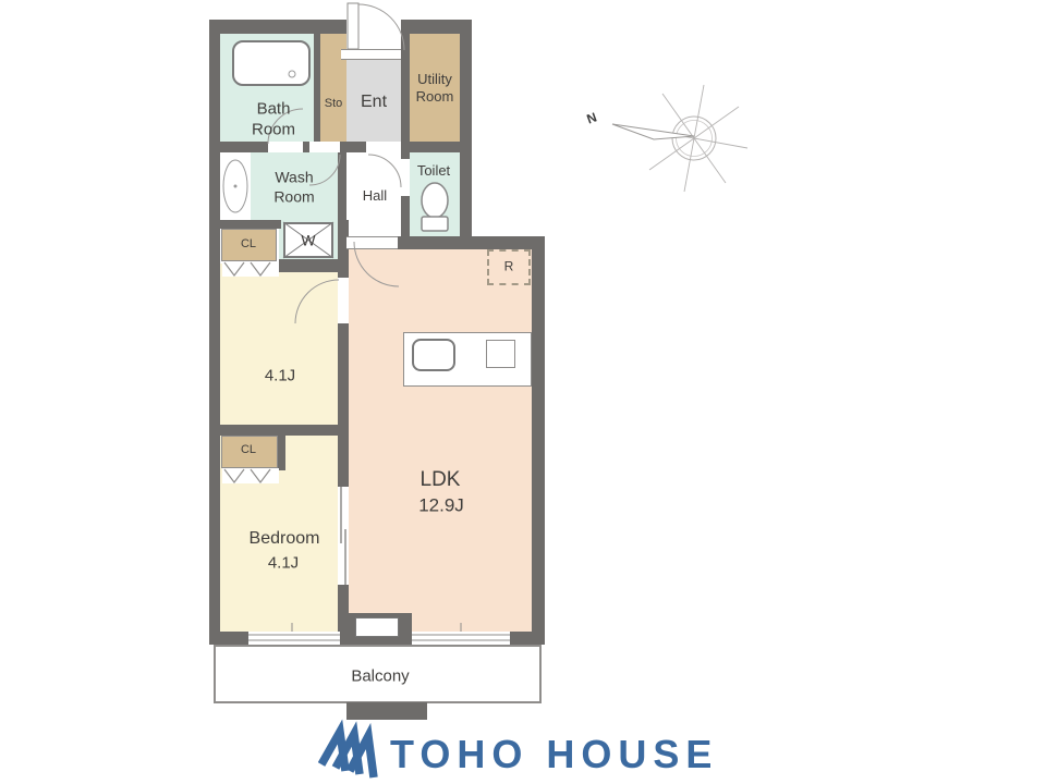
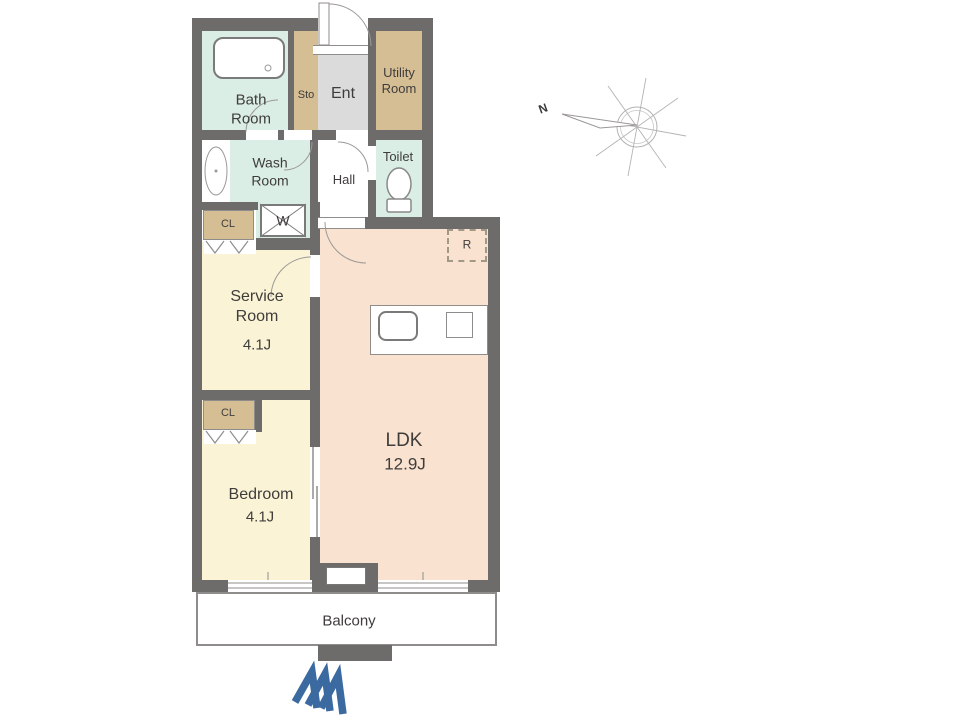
  Bath Room
  Sto
  Ent
  Utility Room
  Wash Room
  Hall
  Toilet
  CL
  W
+ Service Room
  4.1J
  R
  LDK
  12.9J
  Bedroom
  4.1J
  CL
  Balcony
- TOHO HOUSE
